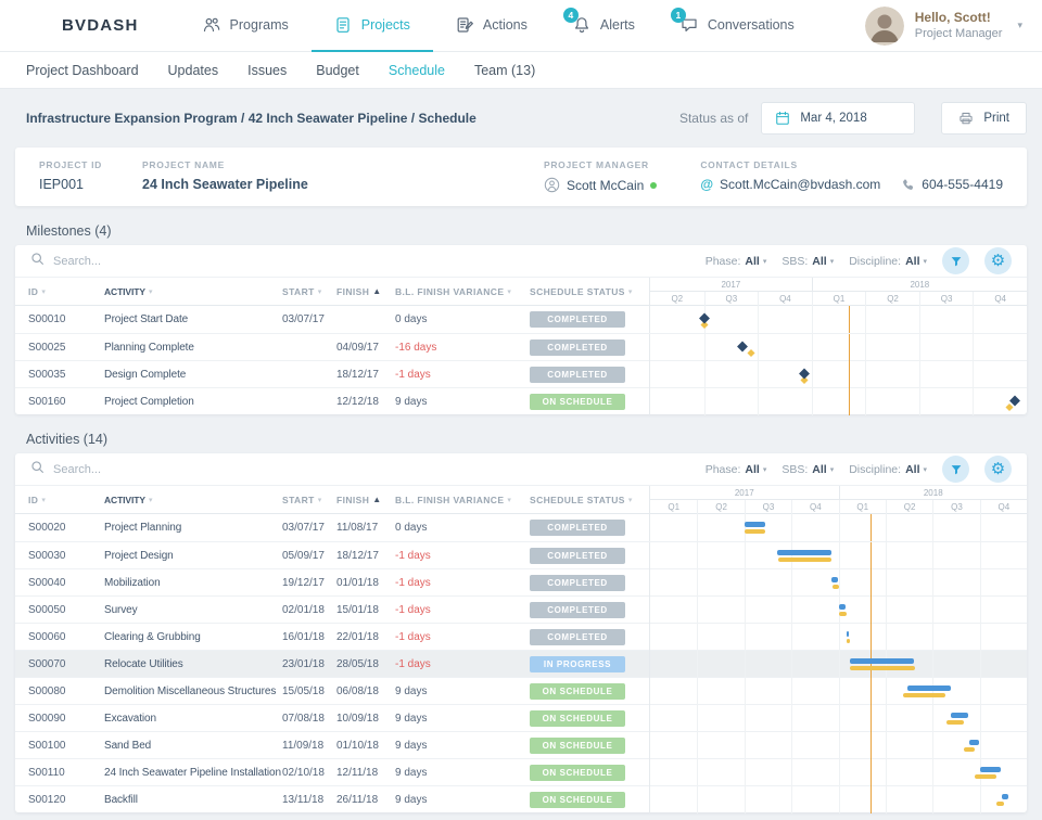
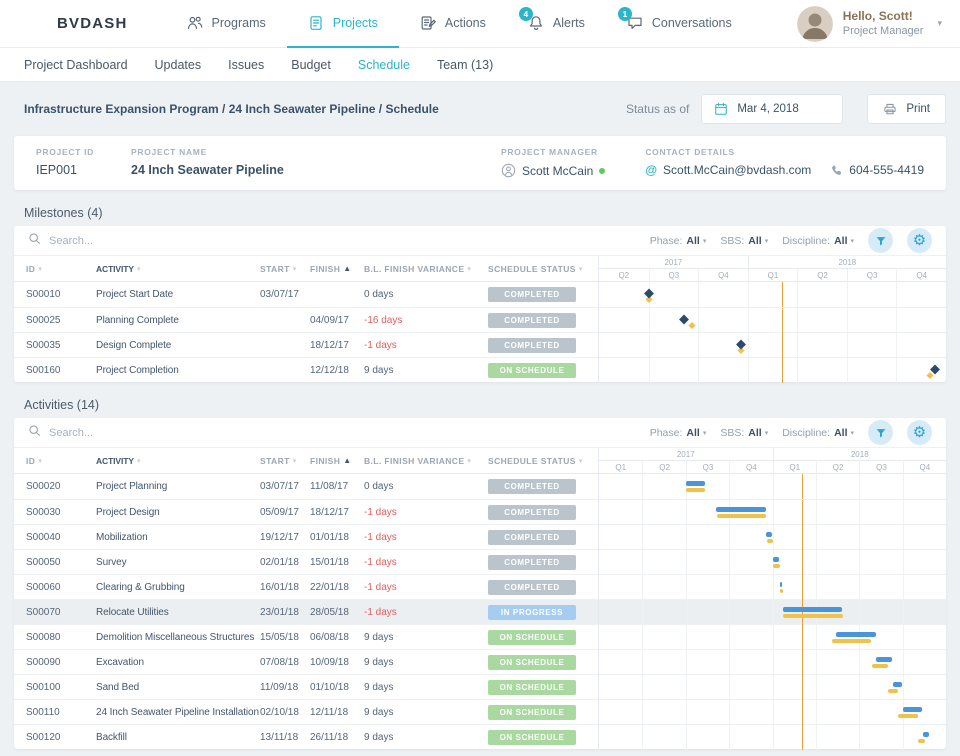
  BVDASH
  Programs
  Projects
  Actions
  4
  Alerts
  1
  Conversations
  Hello, Scott!
  Project Manager
  ▾
  Project Dashboard
  Updates
  Issues
  Budget
  Schedule
  Team (13)
- Infrastructure Expansion Program / 42 Inch Seawater Pipeline / Schedule
+ Infrastructure Expansion Program / 24 Inch Seawater Pipeline / Schedule
  Status as of
  Mar 4, 2018
  Print
  PROJECT ID
  IEP001
  PROJECT NAME
  24 Inch Seawater Pipeline
  PROJECT MANAGER
  Scott McCain
  CONTACT DETAILS
  @
  Scott.McCain@bvdash.com
  604-555-4419
  Milestones (4)
  Search...
  Phase:
  All
  SBS:
  All
  Discipline:
  All
  ⚙
  ID
  ACTIVITY
  START
  FINISH
  ▲
  B.L. FINISH VARIANCE
  SCHEDULE STATUS
  2017
  2018
  Q2
  Q3
  Q4
  Q1
  Q2
  Q3
  Q4
  S00010
  Project Start Date
  03/07/17
  0 days
  COMPLETED
  S00025
  Planning Complete
  04/09/17
  -16 days
  COMPLETED
  S00035
  Design Complete
  18/12/17
  -1 days
  COMPLETED
  S00160
  Project Completion
  12/12/18
  9 days
  ON SCHEDULE
  Activities (14)
  Search...
  Phase:
  All
  SBS:
  All
  Discipline:
  All
  ⚙
  ID
  ACTIVITY
  START
  FINISH
  ▲
  B.L. FINISH VARIANCE
  SCHEDULE STATUS
  2017
  2018
  Q1
  Q2
  Q3
  Q4
  Q1
  Q2
  Q3
  Q4
  S00020
  Project Planning
  03/07/17
  11/08/17
  0 days
  COMPLETED
  S00030
  Project Design
  05/09/17
  18/12/17
  -1 days
  COMPLETED
  S00040
  Mobilization
  19/12/17
  01/01/18
  -1 days
  COMPLETED
  S00050
  Survey
  02/01/18
  15/01/18
  -1 days
  COMPLETED
  S00060
  Clearing & Grubbing
  16/01/18
  22/01/18
  -1 days
  COMPLETED
  S00070
  Relocate Utilities
  23/01/18
  28/05/18
  -1 days
  IN PROGRESS
  S00080
  Demolition Miscellaneous Structures
  15/05/18
  06/08/18
  9 days
  ON SCHEDULE
  S00090
  Excavation
  07/08/18
  10/09/18
  9 days
  ON SCHEDULE
  S00100
  Sand Bed
  11/09/18
  01/10/18
  9 days
  ON SCHEDULE
  S00110
  24 Inch Seawater Pipeline Installation
  02/10/18
  12/11/18
  9 days
  ON SCHEDULE
  S00120
  Backfill
  13/11/18
  26/11/18
  9 days
  ON SCHEDULE
